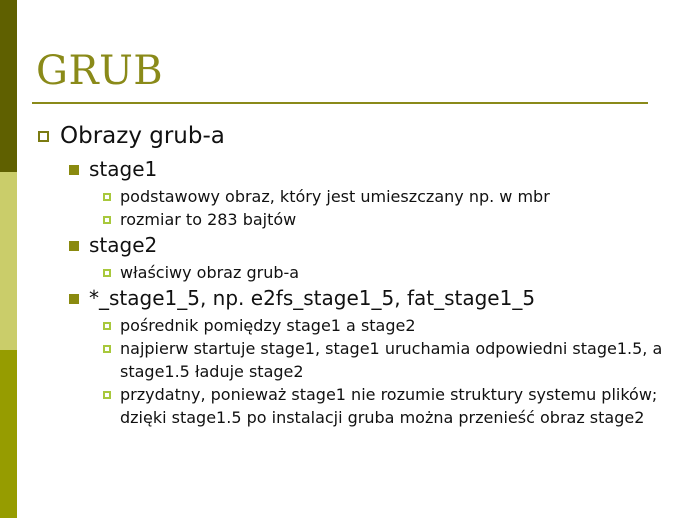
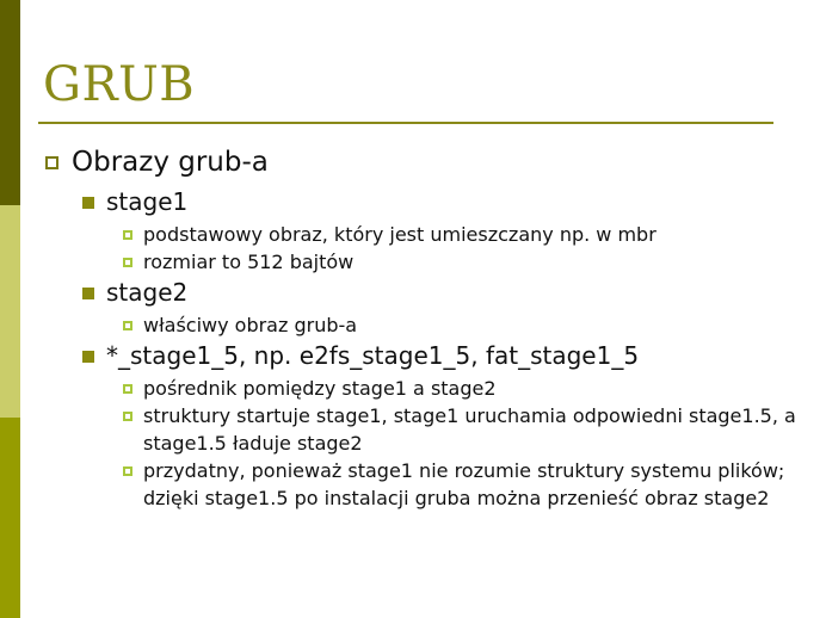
  GRUB
  Obrazy grub-a
  stage1
  podstawowy obraz, który jest umieszczany np. w mbr
- rozmiar to 283 bajtów
+ rozmiar to 512 bajtów
  stage2
  właściwy obraz grub-a
  *_stage1_5, np. e2fs_stage1_5, fat_stage1_5
  pośrednik pomiędzy stage1 a stage2
- najpierw startuje stage1, stage1 uruchamia odpowiedni stage1.5, a stage1.5 ładuje stage2
+ struktury startuje stage1, stage1 uruchamia odpowiedni stage1.5, a stage1.5 ładuje stage2
  przydatny, ponieważ stage1 nie rozumie struktury systemu plików; dzięki stage1.5 po instalacji gruba można przenieść obraz stage2
